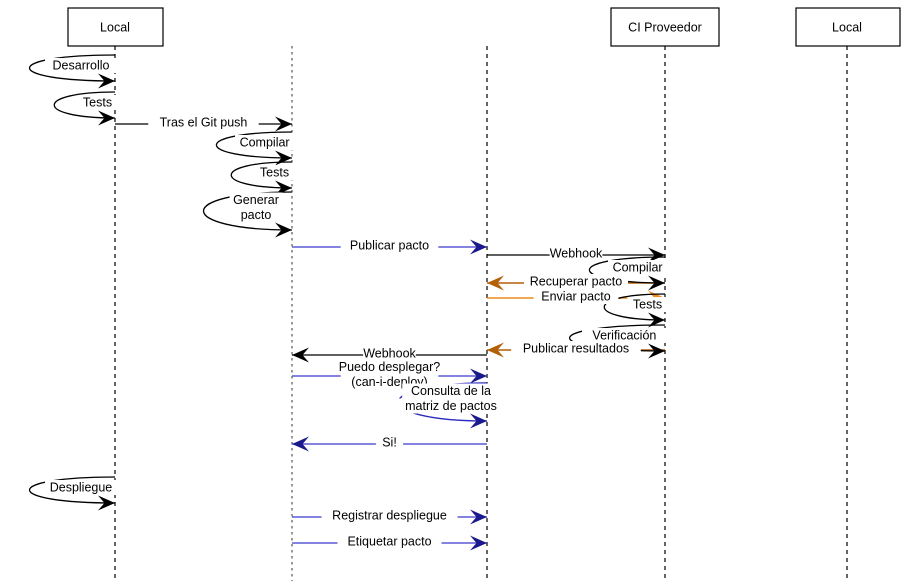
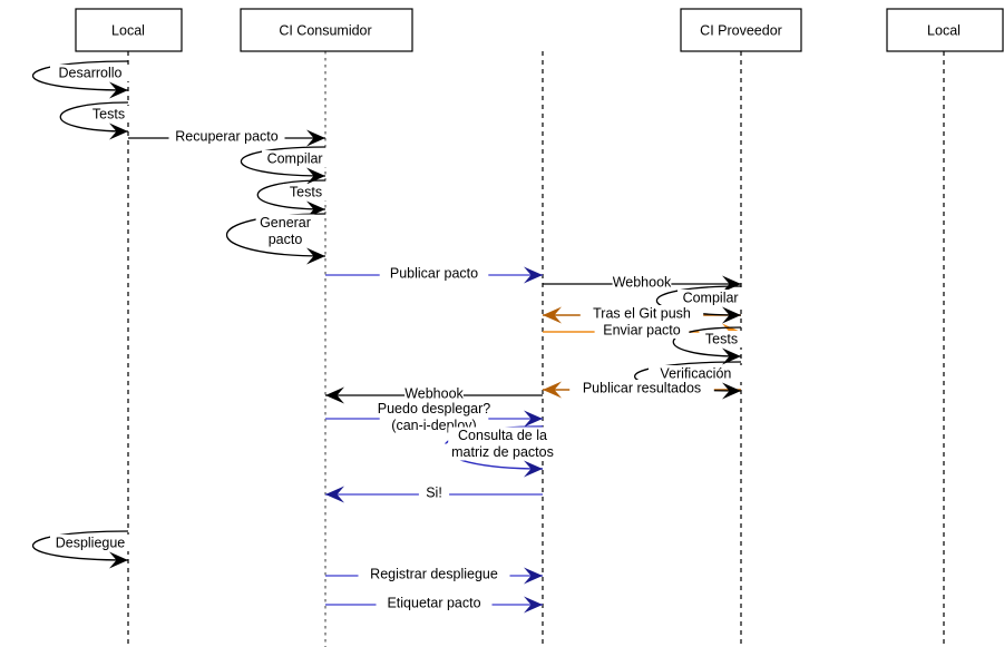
  Local
+ CI Consumidor
  CI Proveedor
  Local
- Tras el Git push
+ Recuperar pacto
  Publicar pacto
  Webhook
- Recuperar pacto
+ Tras el Git push
  Enviar pacto
  Publicar resultados
  Webhook
  Puedo desplegar?
  (can-i-deploy)
  Si!
  Registrar despliegue
  Etiquetar pacto
  Desarrollo
  Tests
  Compilar
  Tests
  Generar
  pacto
  Compilar
  Tests
  Verificación
  Consulta de la
  matriz de pactos
  Despliegue
